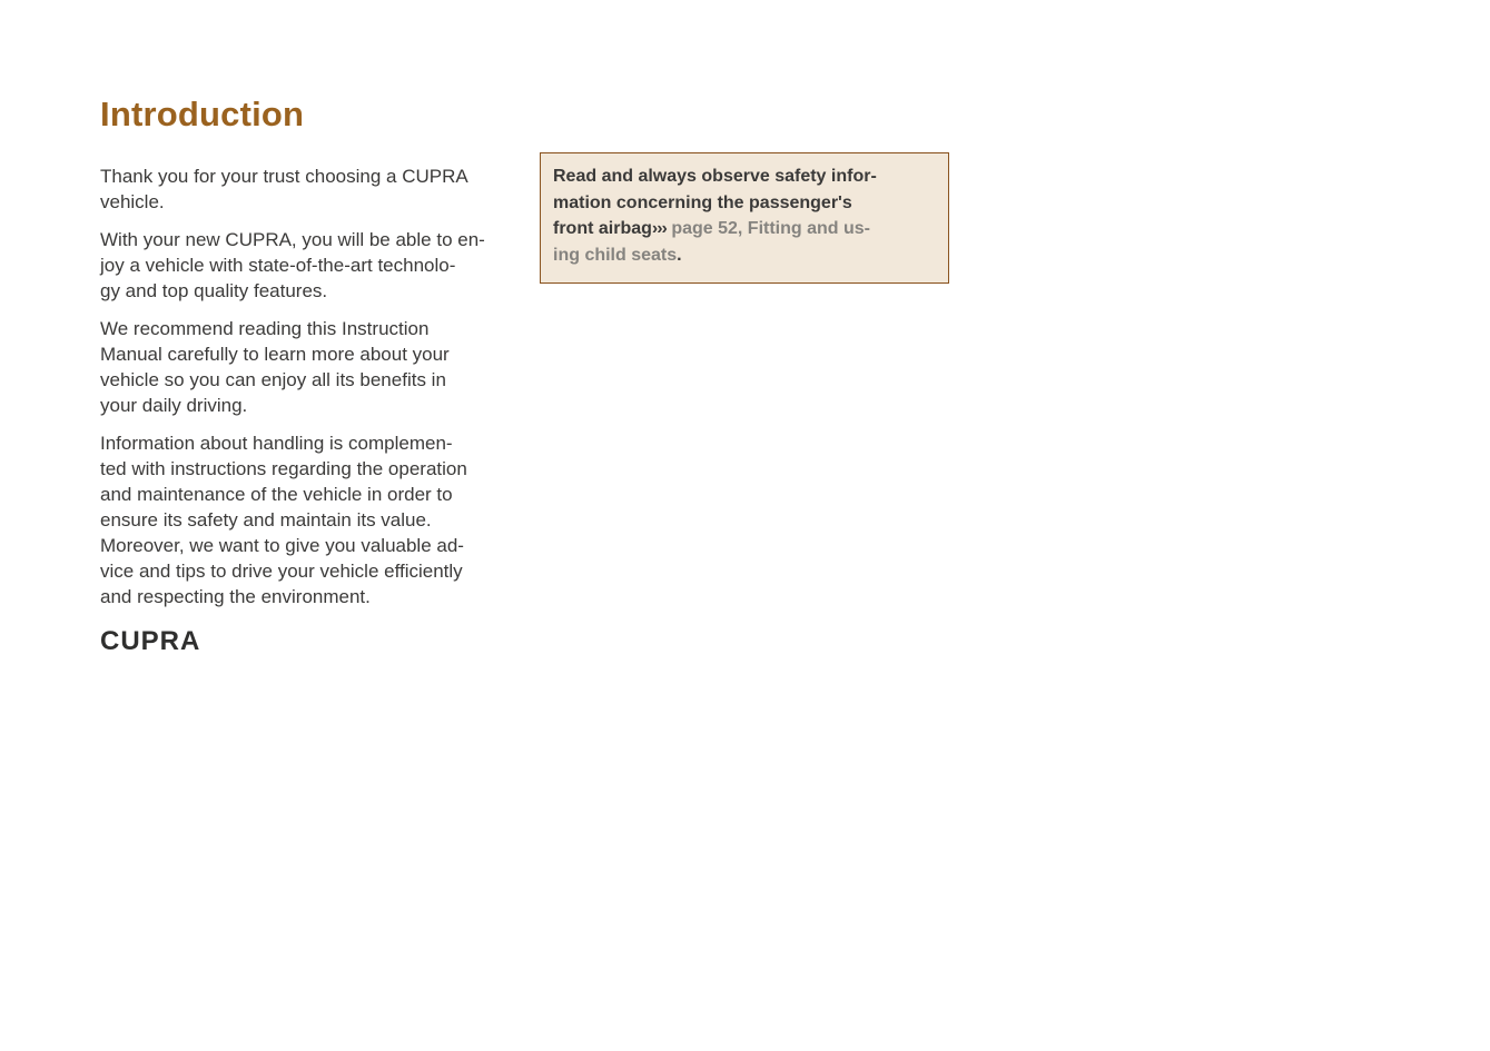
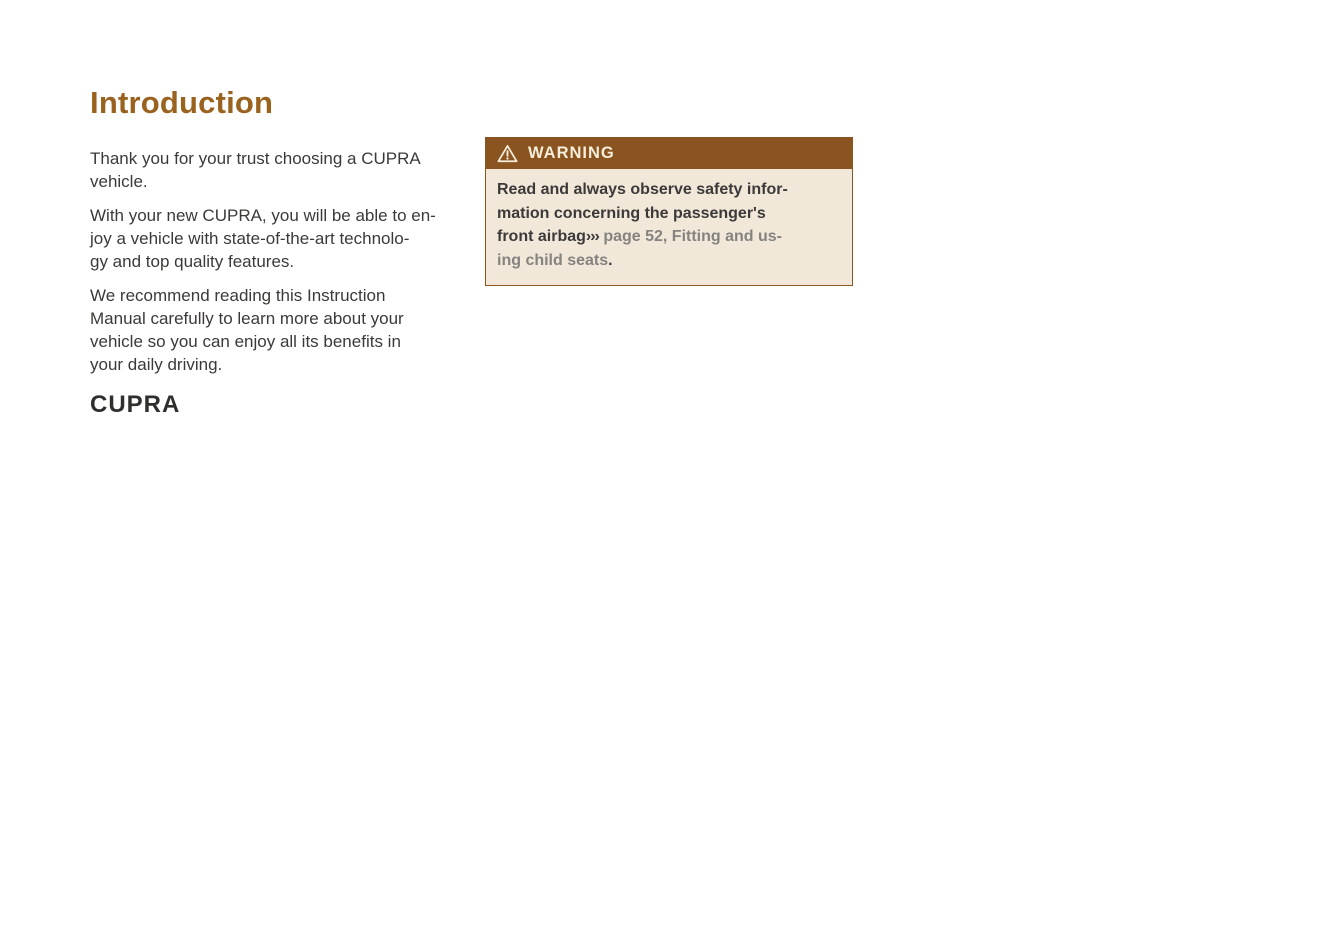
  Introduction
  Thank you for your trust choosing a CUPRA
  vehicle.
  With your new CUPRA, you will be able to en-
  joy a vehicle with state-of-the-art technolo-
  gy and top quality features.
  We recommend reading this Instruction
  Manual carefully to learn more about your
  vehicle so you can enjoy all its benefits in
  your daily driving.
- Information about handling is complemen-
- ted with instructions regarding the operation
- and maintenance of the vehicle in order to
- ensure its safety and maintain its value.
- Moreover, we want to give you valuable ad-
- vice and tips to drive your vehicle efficiently
- and respecting the environment.
  CUPRA
+ WARNING
  Read and always observe safety infor-
  mation concerning the passenger's
  front airbag››› page 52, Fitting and us-
  ing child seats.
